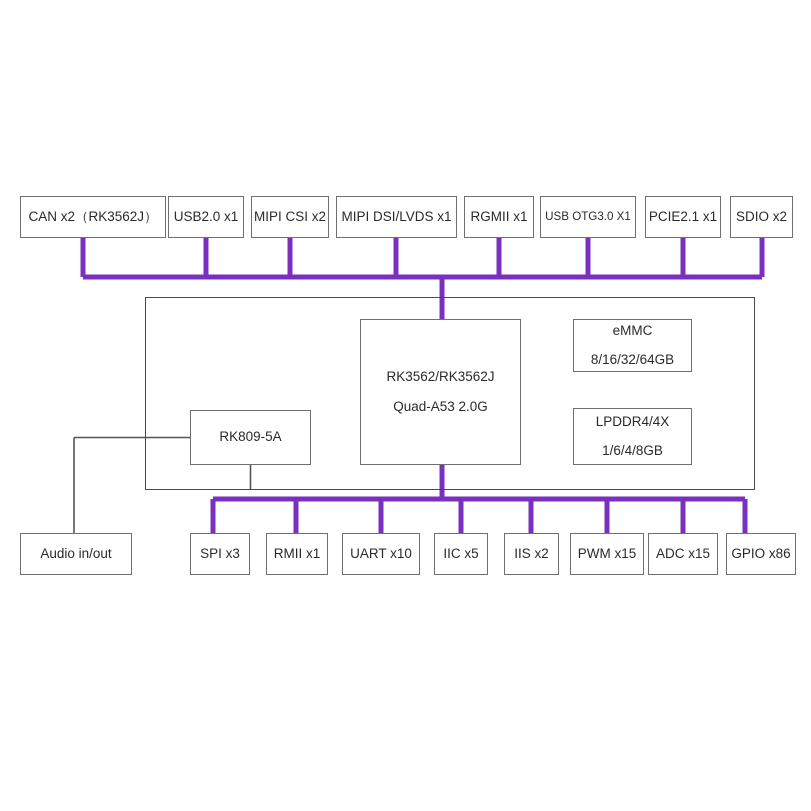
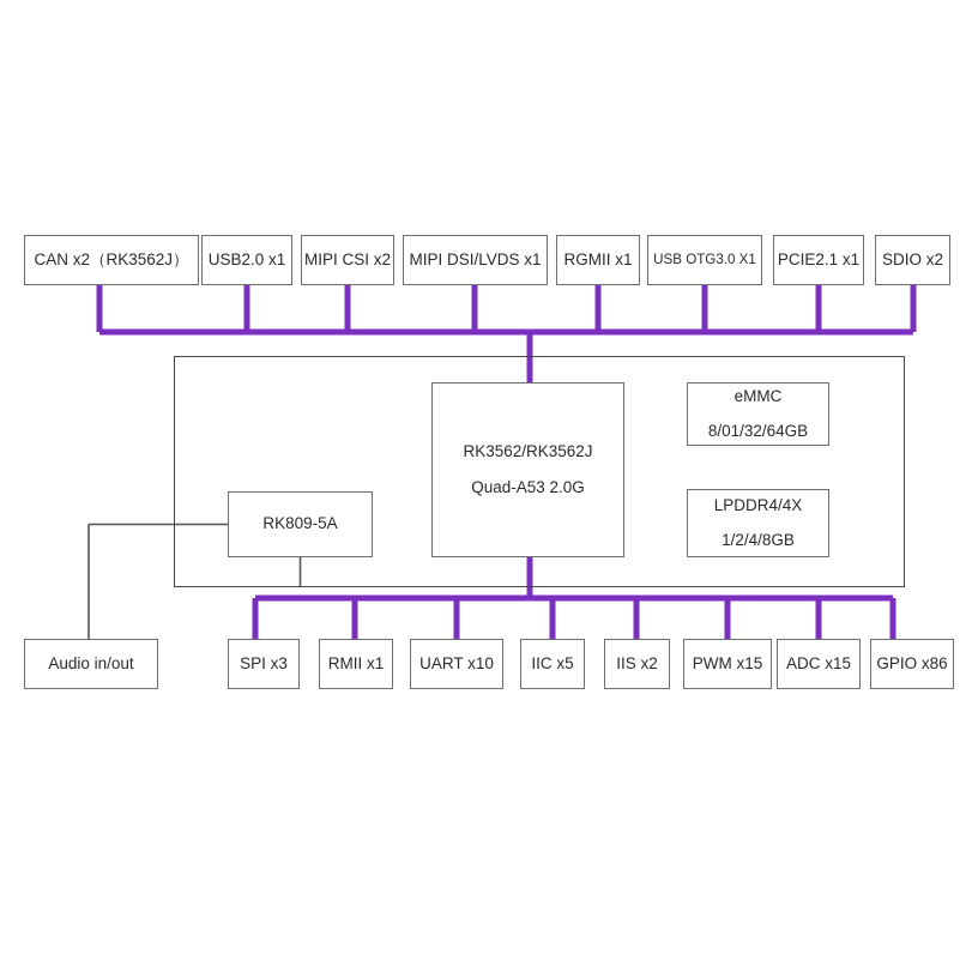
  CAN x2（RK3562J）
  USB2.0 x1
  MIPI CSI x2
  MIPI DSI/LVDS x1
  RGMII x1
  USB OTG3.0 X1
  PCIE2.1 x1
  SDIO x2
  SPI x3
  RMII x1
  UART x10
  IIC x5
  IIS x2
  PWM x15
  ADC x15
  GPIO x86
  RK3562/RK3562J
  Quad-A53 2.0G
  eMMC
- 8/16/32/64GB
+ 8/01/32/64GB
  LPDDR4/4X
- 1/6/4/8GB
+ 1/2/4/8GB
  RK809-5A
  Audio in/out
